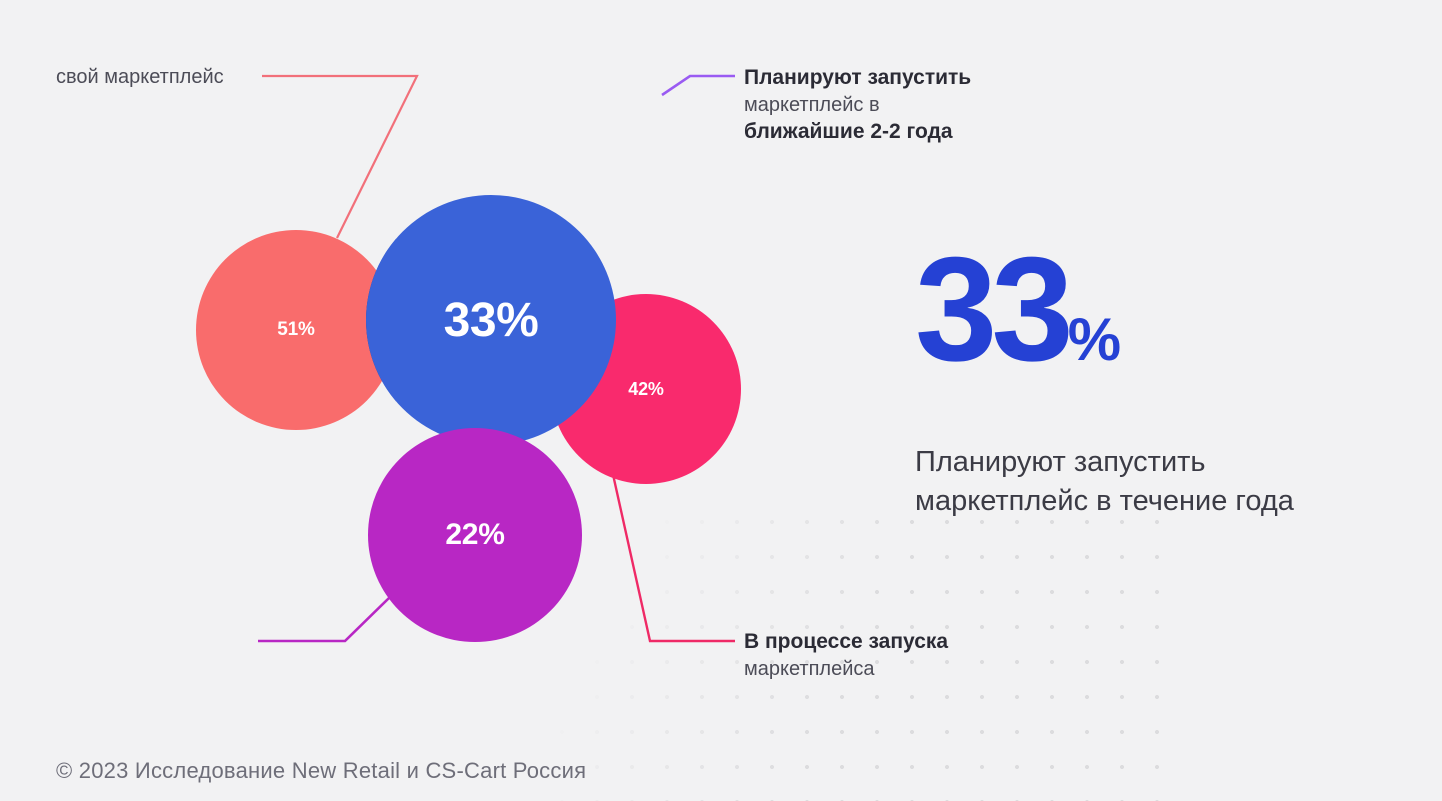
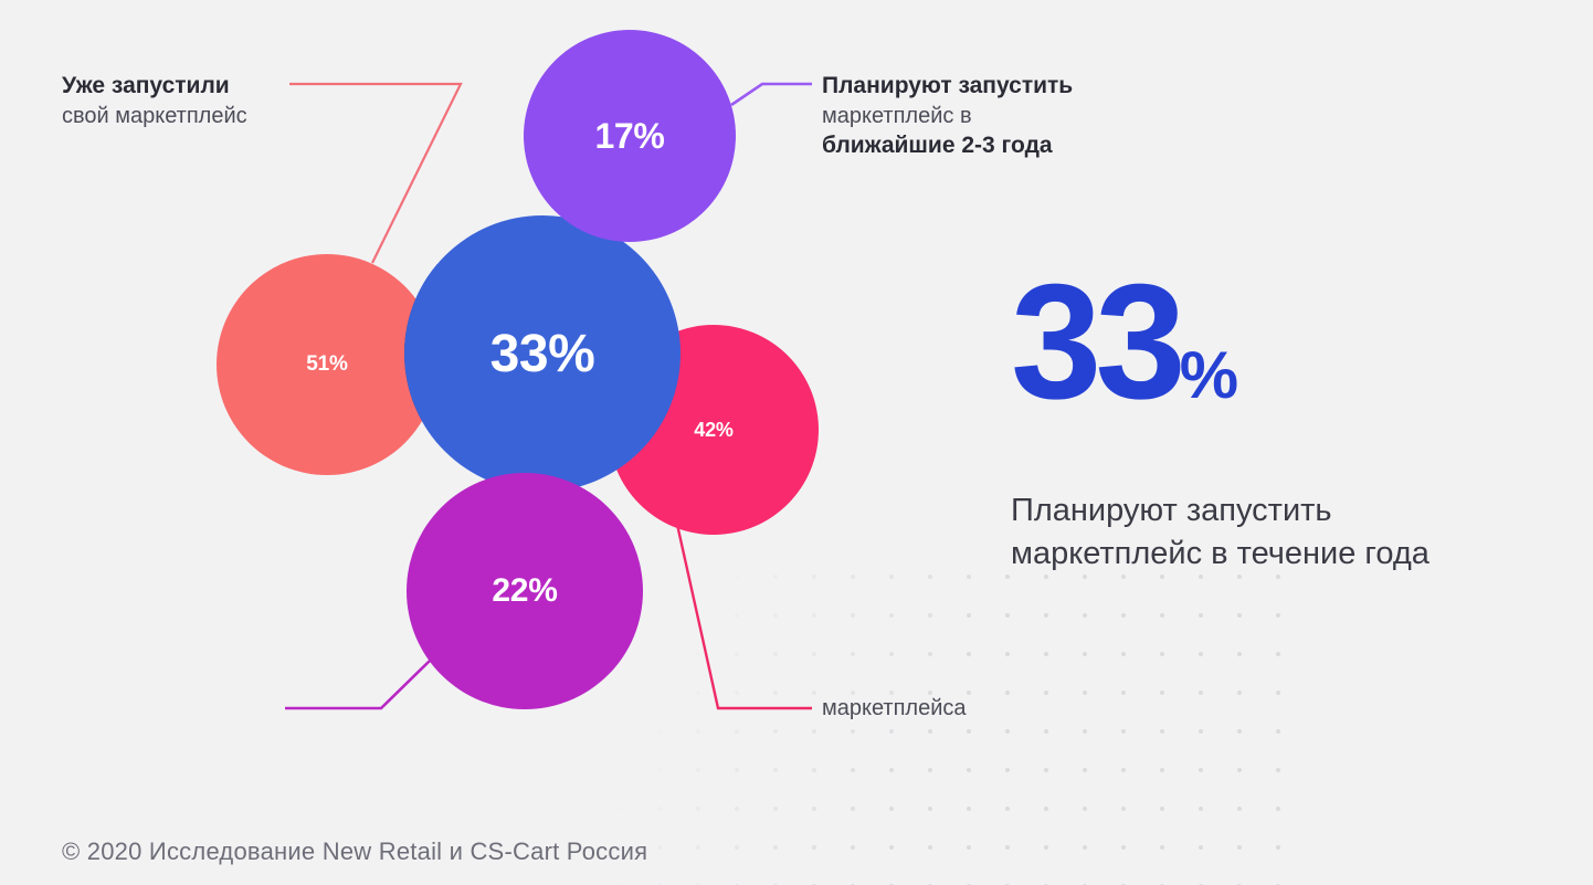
  51%
  42%
  33%
+ 17%
  22%
+ Уже запустили
  свой маркетплейс
  Планируют запустить
  маркетплейс в
- ближайшие 2-2 года
+ ближайшие 2-3 года
- В процессе запуска
  маркетплейса
  33%
  Планируют запустить
  маркетплейс в течение года
- © 2023 Исследование New Retail и CS-Cart Россия
+ © 2020 Исследование New Retail и CS-Cart Россия
